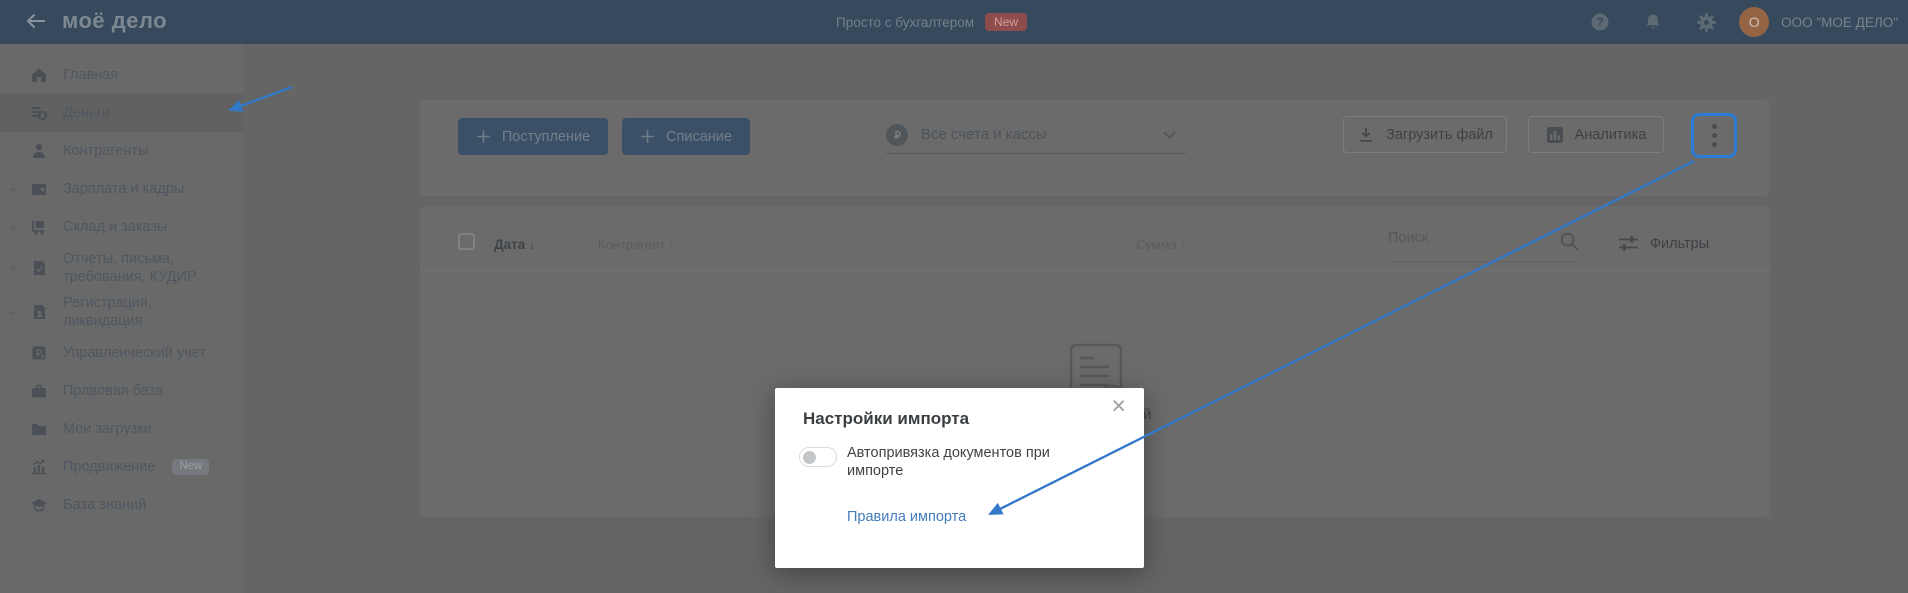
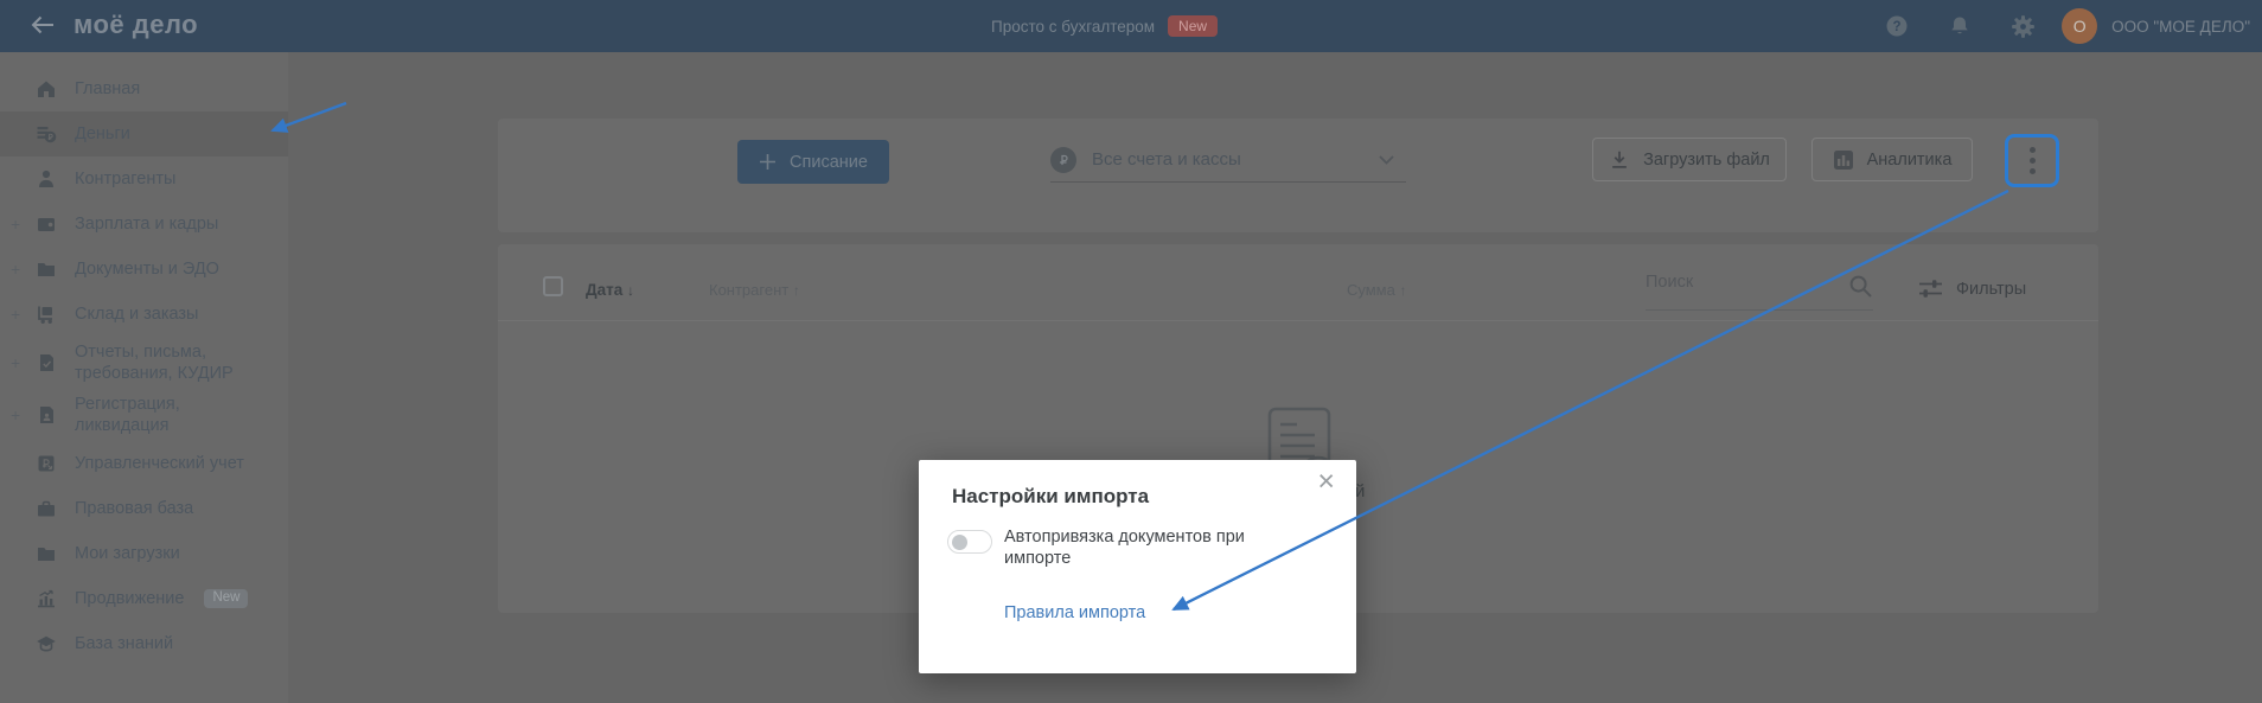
  моё дело
  Просто с бухгалтером
  New
  ?
  O
  ООО "МОЕ ДЕЛО"
  Главная
  Контрагенты
  Зарплата и кадры
+ Документы и ЭДО
  Склад и заказы
  Отчеты, письма, требования, КУДИР
  Регистрация, ликвидация
  Управленческий учет
  Правовая база
  Мои загрузки
  Продвижение
  New
  База знаний
- Поступление
  Списание
  Все счета и кассы
  Загрузить файл
  Аналитика
  Дата ↓
  Фильтры
  й
  Настройки импорта
  ×
  Автопривязка документов при импорте
  Правила импорта
